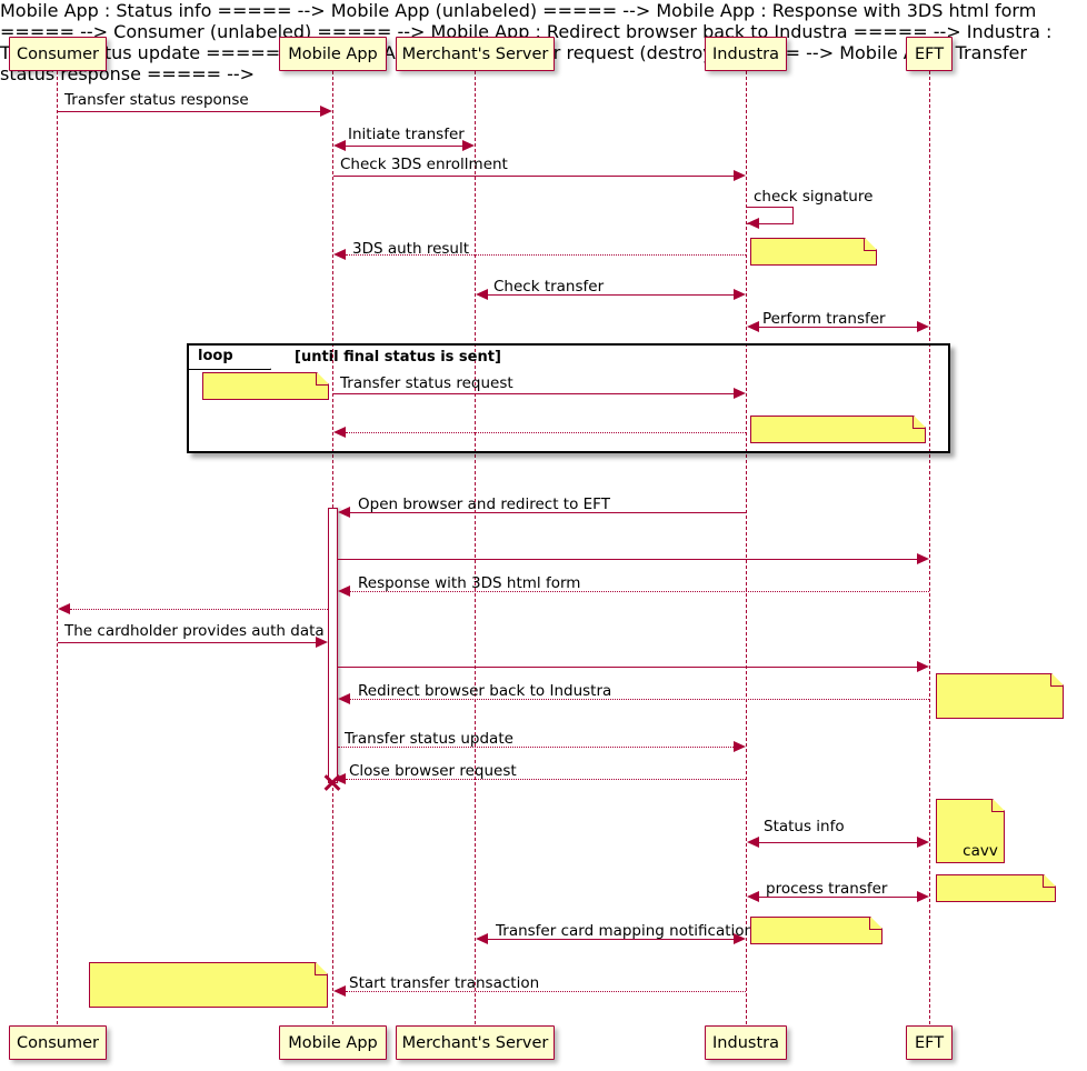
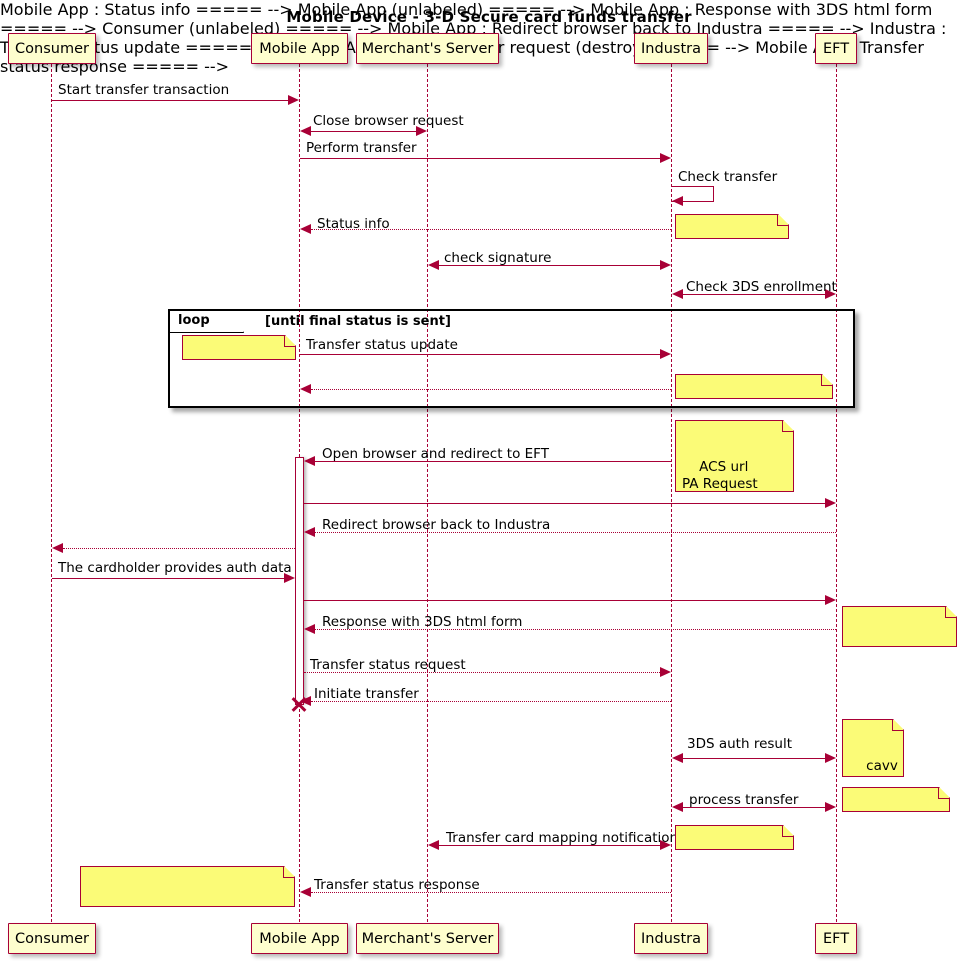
+ Mobile Device - 3-D Secure card funds transfer
  Consumer
  Mobile App
  Merchant's Server
  Industra
  EFT
  Consumer
  Mobile App
  Merchant's Server
  Industra
  EFT
- Transfer status response
+ Start transfer transaction
- Initiate transfer
+ Close browser request
- Check 3DS enrollment
+ Perform transfer
- check signature
+ Check transfer
  Mobile App : Status info ===== -->
- 3DS auth result
+ Status info
- Check transfer
+ check signature
- Perform transfer
+ Check 3DS enrollment
  loop
  [until final status is sent]
- Transfer status request
+ Transfer status update
  Mobile App (unlabeled) ===== -->
  Open browser and redirect to EFT
+ ACS url
+ PA Request
  Mobile App : Response with 3DS html form ===== -->
- Response with 3DS html form
+ Redirect browser back to Industra
  Consumer (unlabeled) ===== -->
  The cardholder provides auth data
  Mobile App : Redirect browser back to Industra ===== -->
- Redirect browser back to Industra
+ Response with 3DS html form
  Industra : Transfer status update ===== -->
- Transfer status update
+ Transfer status request
  Mobile App : Close browser request (destroy) ===== -->
- Close browser request
+ Initiate transfer
- Status info
+ 3DS auth result
  cavv
  process transfer
  Transfer card mapping notification
  Mobile App : Transfer status response ===== -->
- Start transfer transaction
+ Transfer status response
